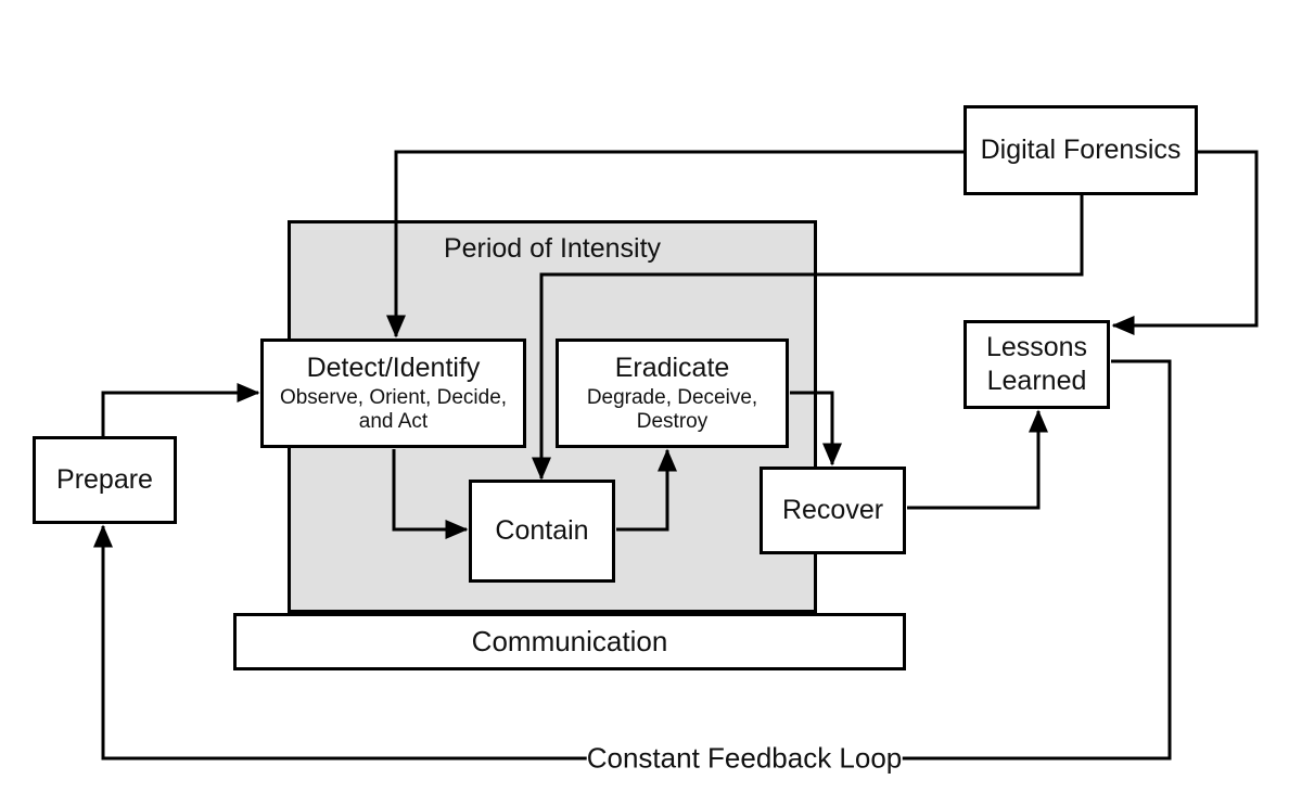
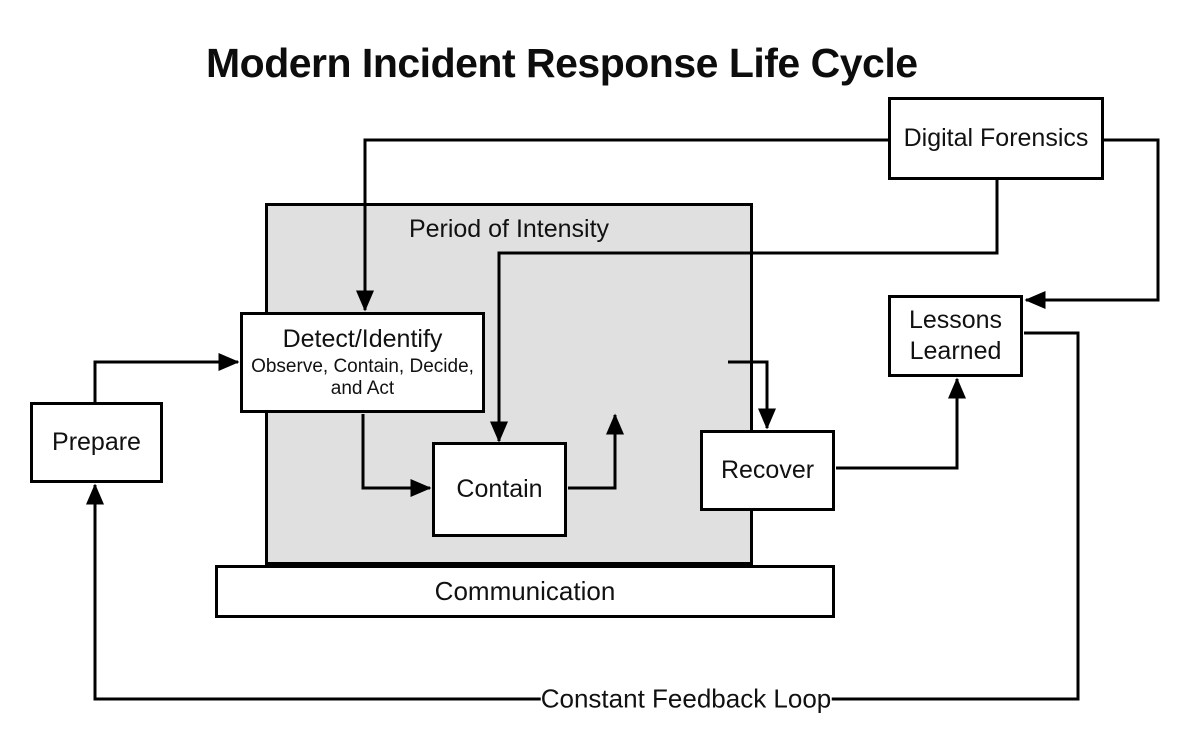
+ Modern Incident Response Life Cycle
  Period of Intensity
  Prepare
  Detect/Identify
- Observe, Orient, Decide, and Act
+ Observe, Contain, Decide, and Act
- Eradicate
- Degrade, Deceive, Destroy
  Contain
  Recover
  Lessons Learned
  Digital Forensics
  Communication
  Constant Feedback Loop
